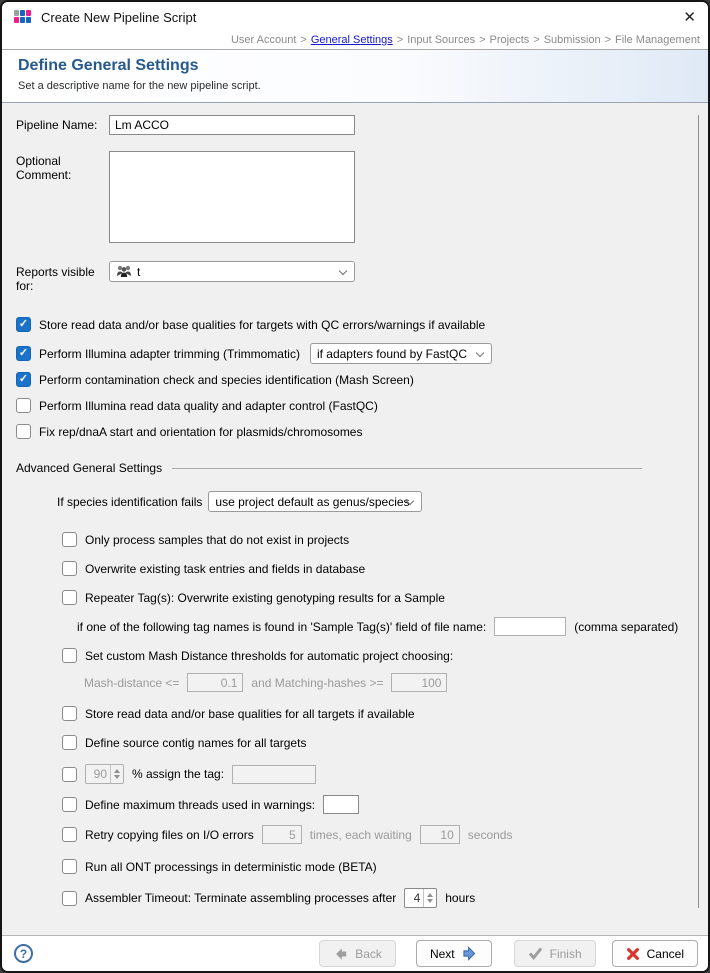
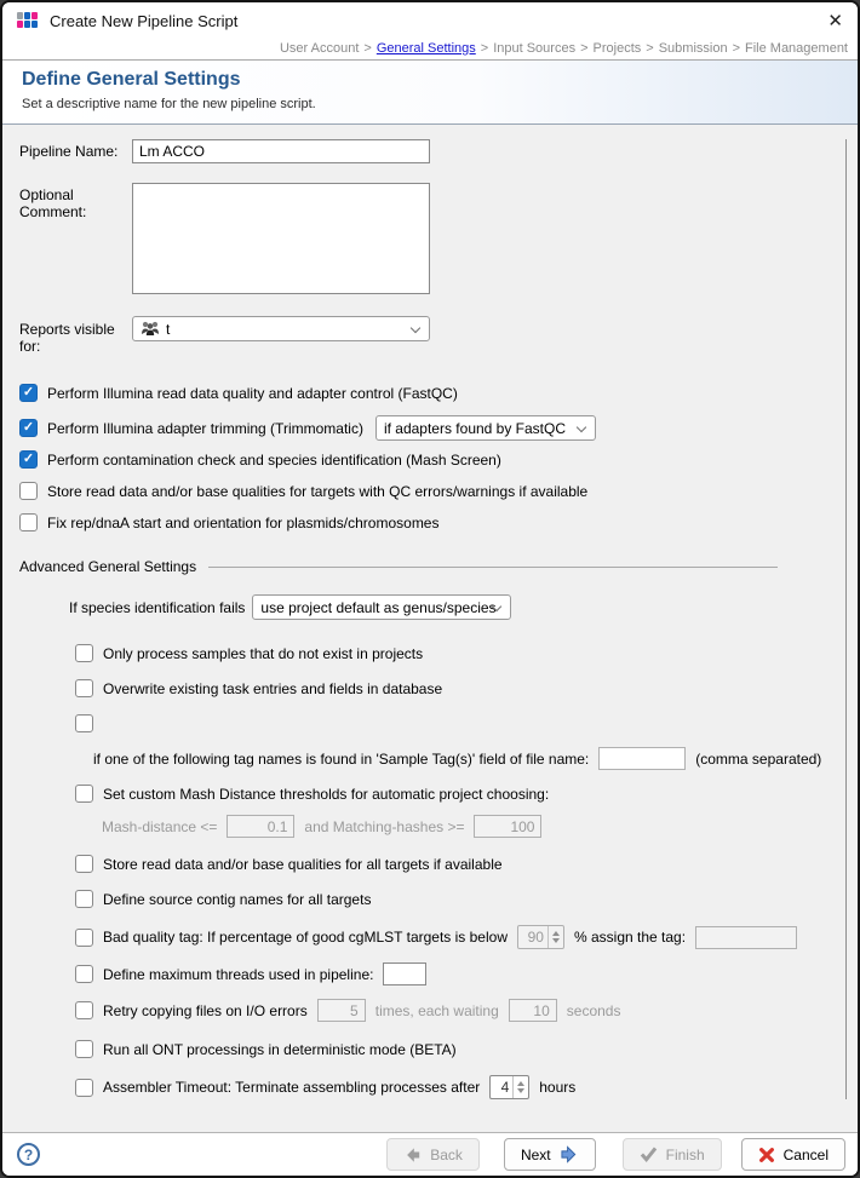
  Create New Pipeline Script
  ✕
  User Account
  >
  General Settings
  >
  Input Sources
  >
  Projects
  >
  Submission
  >
  File Management
  Define General Settings
  Set a descriptive name for the new pipeline script.
  Pipeline Name:
  Lm ACCO
  Optional Comment:
  Reports visible for:
  t
  ✓
- Store read data and/or base qualities for targets with QC errors/warnings if available
+ Perform Illumina read data quality and adapter control (FastQC)
  ✓
  Perform Illumina adapter trimming (Trimmomatic)
  if adapters found by FastQC
  ✓
  Perform contamination check and species identification (Mash Screen)
- Perform Illumina read data quality and adapter control (FastQC)
+ Store read data and/or base qualities for targets with QC errors/warnings if available
  Fix rep/dnaA start and orientation for plasmids/chromosomes
  Advanced General Settings
  If species identification fails
  use project default as genus/species
  Only process samples that do not exist in projects
  Overwrite existing task entries and fields in database
- Repeater Tag(s): Overwrite existing genotyping results for a Sample
  if one of the following tag names is found in 'Sample Tag(s)' field of file name:
  (comma separated)
  Set custom Mash Distance thresholds for automatic project choosing:
  Mash-distance <=
  0.1
  and Matching-hashes >=
  100
  Store read data and/or base qualities for all targets if available
  Define source contig names for all targets
+ Bad quality tag: If percentage of good cgMLST targets is below
  90
  % assign the tag:
- Define maximum threads used in warnings:
+ Define maximum threads used in pipeline:
  Retry copying files on I/O errors
  5
  times, each waiting
  10
  seconds
  Run all ONT processings in deterministic mode (BETA)
  Assembler Timeout: Terminate assembling processes after
  4
  hours
  ?
  Back
  Next
  Finish
  Cancel
